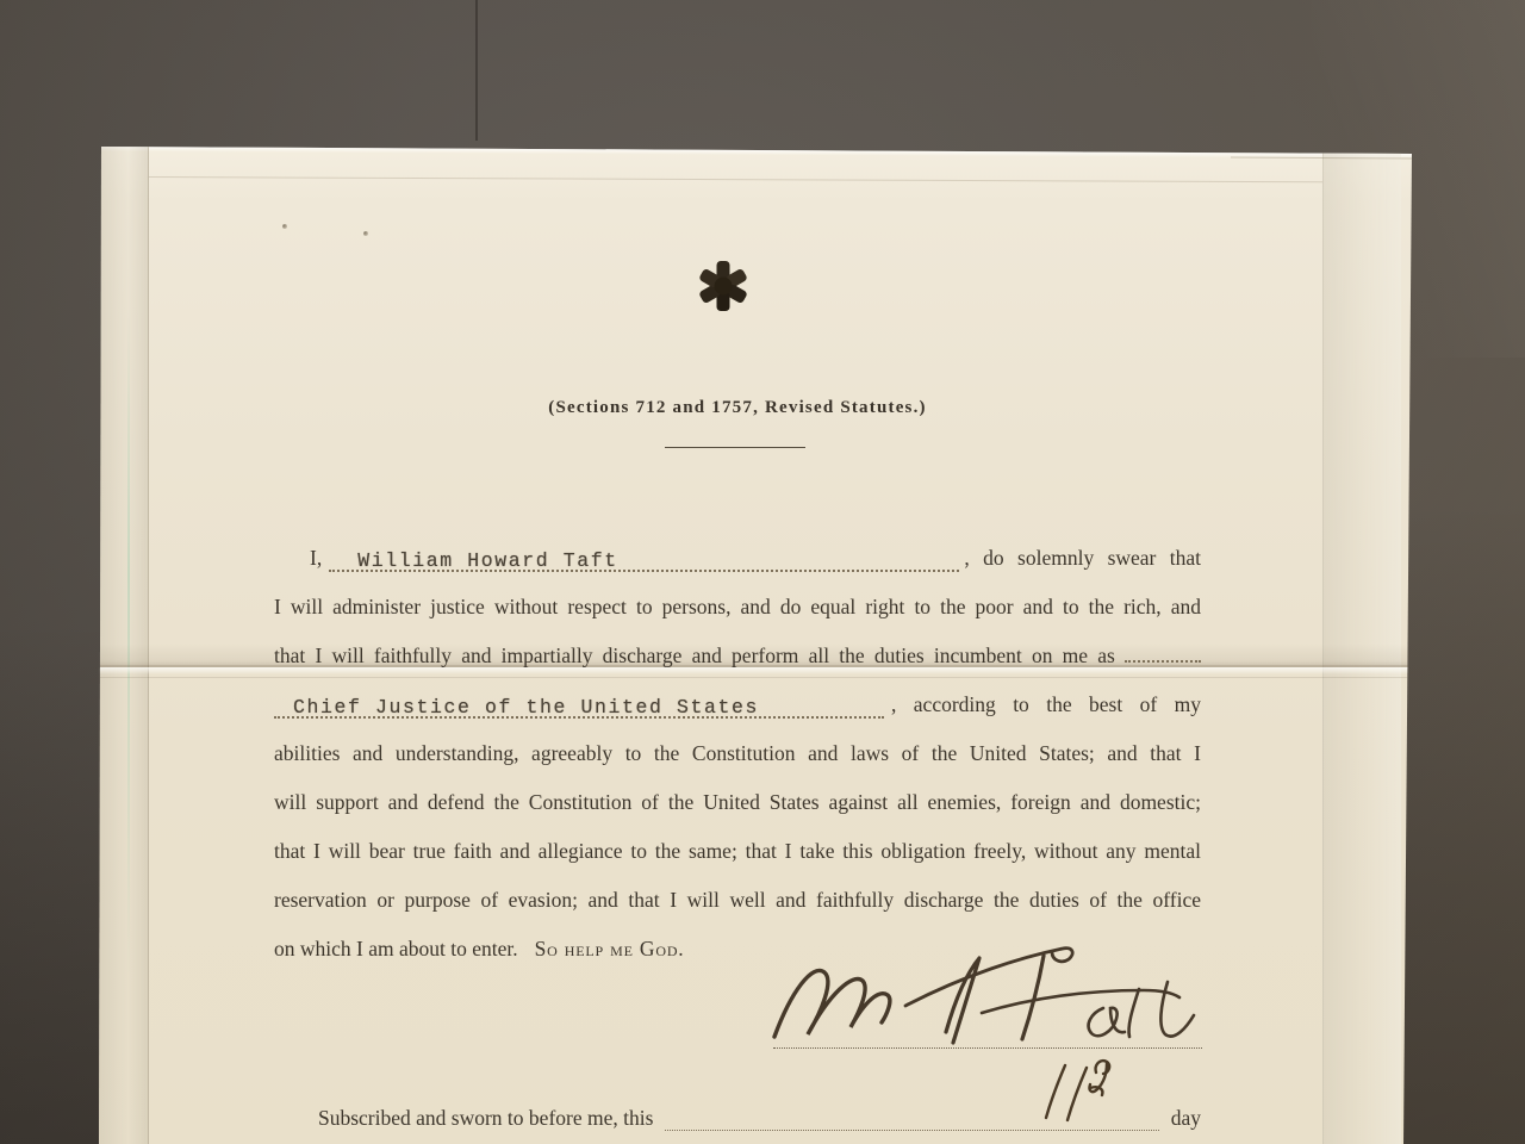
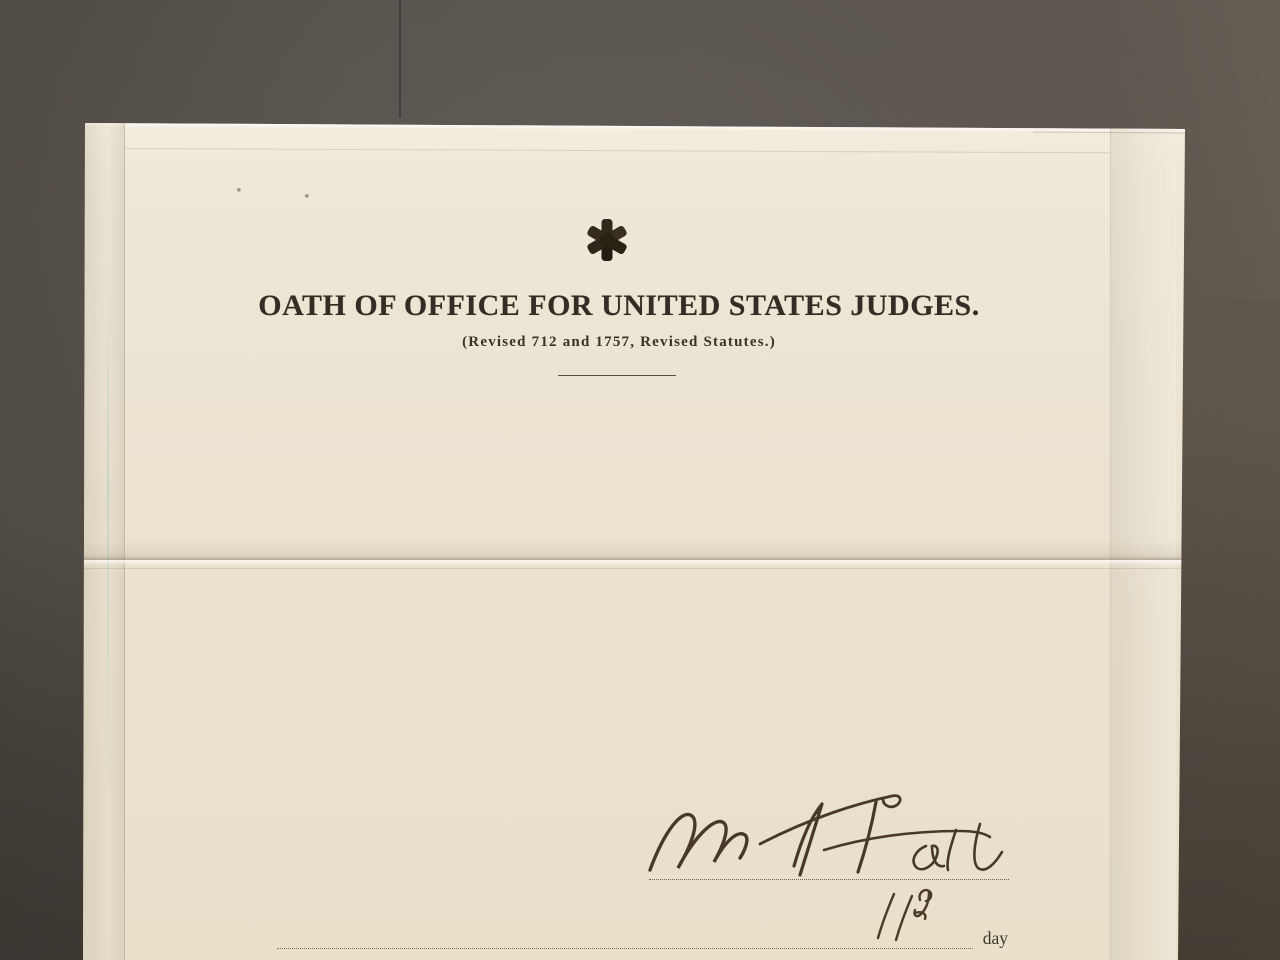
+ OATH OF OFFICE FOR UNITED STATES JUDGES.
- (Sections 712 and 1757, Revised Statutes.)
+ (Revised 712 and 1757, Revised Statutes.)
- I,
- William Howard Taft
- , do solemnly swear that
- I will administer justice without respect to persons, and do equal right to the poor and to the rich, and
- that I will faithfully and impartially discharge and perform all the duties incumbent on me as
- Chief Justice of the United States
- , according to the best of my
- abilities and understanding, agreeably to the Constitution and laws of the United States; and that I
- will support and defend the Constitution of the United States against all enemies, foreign and domestic;
- that I will bear true faith and allegiance to the same; that I take this obligation freely, without any mental
- reservation or purpose of evasion; and that I will well and faithfully discharge the duties of the office
- on which I am about to enter. So help me God.
- Subscribed and sworn to before me, this
  day
